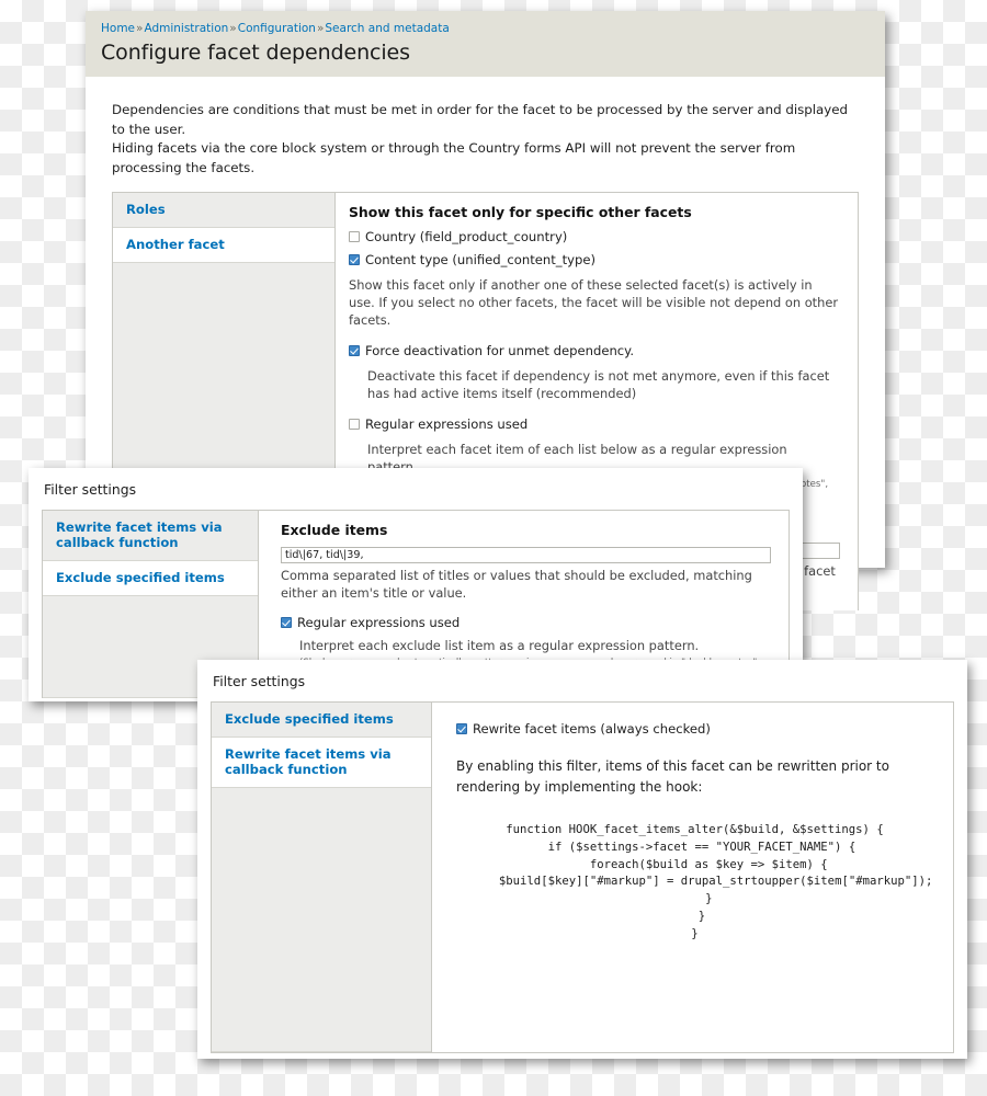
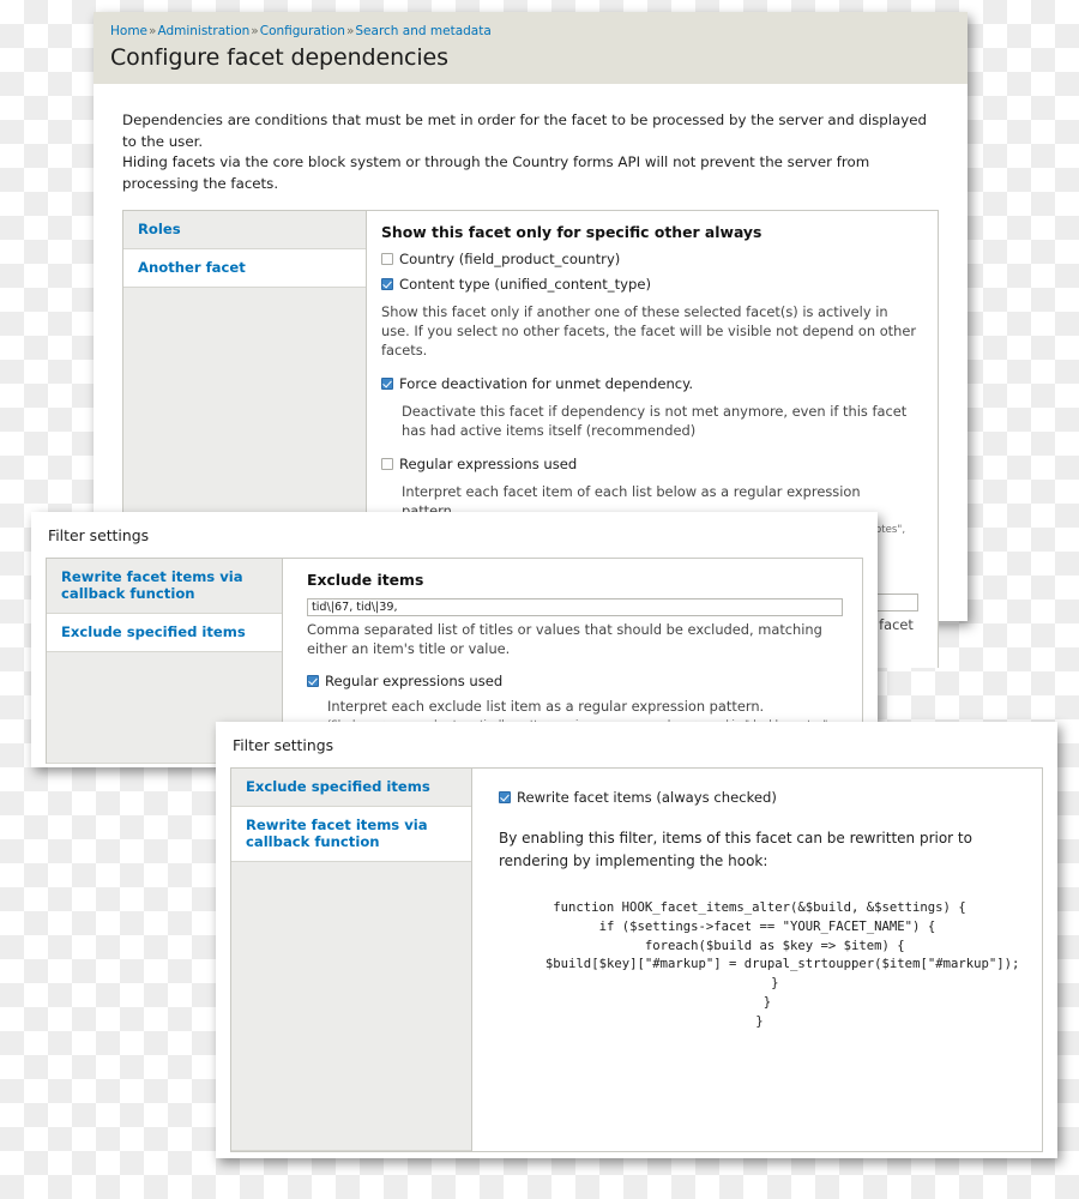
  Home»Administration»Configuration»Search and metadata
  Configure facet dependencies
  Dependencies are conditions that must be met in order for the facet to be processed by the server and displayed to the user.
  Hiding facets via the core block system or through the Country forms API will not prevent the server from processing the facets.
  Roles
  Another facet
- Show this facet only for specific other facets
+ Show this facet only for specific other always
  Country (field_product_country)
  Content type (unified_content_type)
  Show this facet only if another one of these selected facet(s) is actively in use. If you select no other facets, the facet will be visible not depend on other facets.
  Force deactivation for unmet dependency.
  Deactivate this facet if dependency is not met anymore, even if this facet has had active items itself (recommended)
  Regular expressions used
  Interpret each facet item of each list below as a regular expression pattern.
  Filter settings
  Rewrite facet items via callback function
  Exclude specified items
  Exclude items
  tid\|67, tid\|39,
  Comma separated list of titles or values that should be excluded, matching either an item's title or value.
  Regular expressions used
  Interpret each exclude list item as a regular expression pattern.
  Filter settings
  Exclude specified items
  Rewrite facet items via callback function
  Rewrite facet items (always checked)
  By enabling this filter, items of this facet can be rewritten prior to rendering by implementing the hook:
  function HOOK_facet_items_alter(&$build, &$settings) {
  if ($settings->facet == "YOUR_FACET_NAME") {
  foreach($build as $key => $item) {
  $build[$key]["#markup"] = drupal_strtoupper($item["#markup"]);
  }
  }
  }
